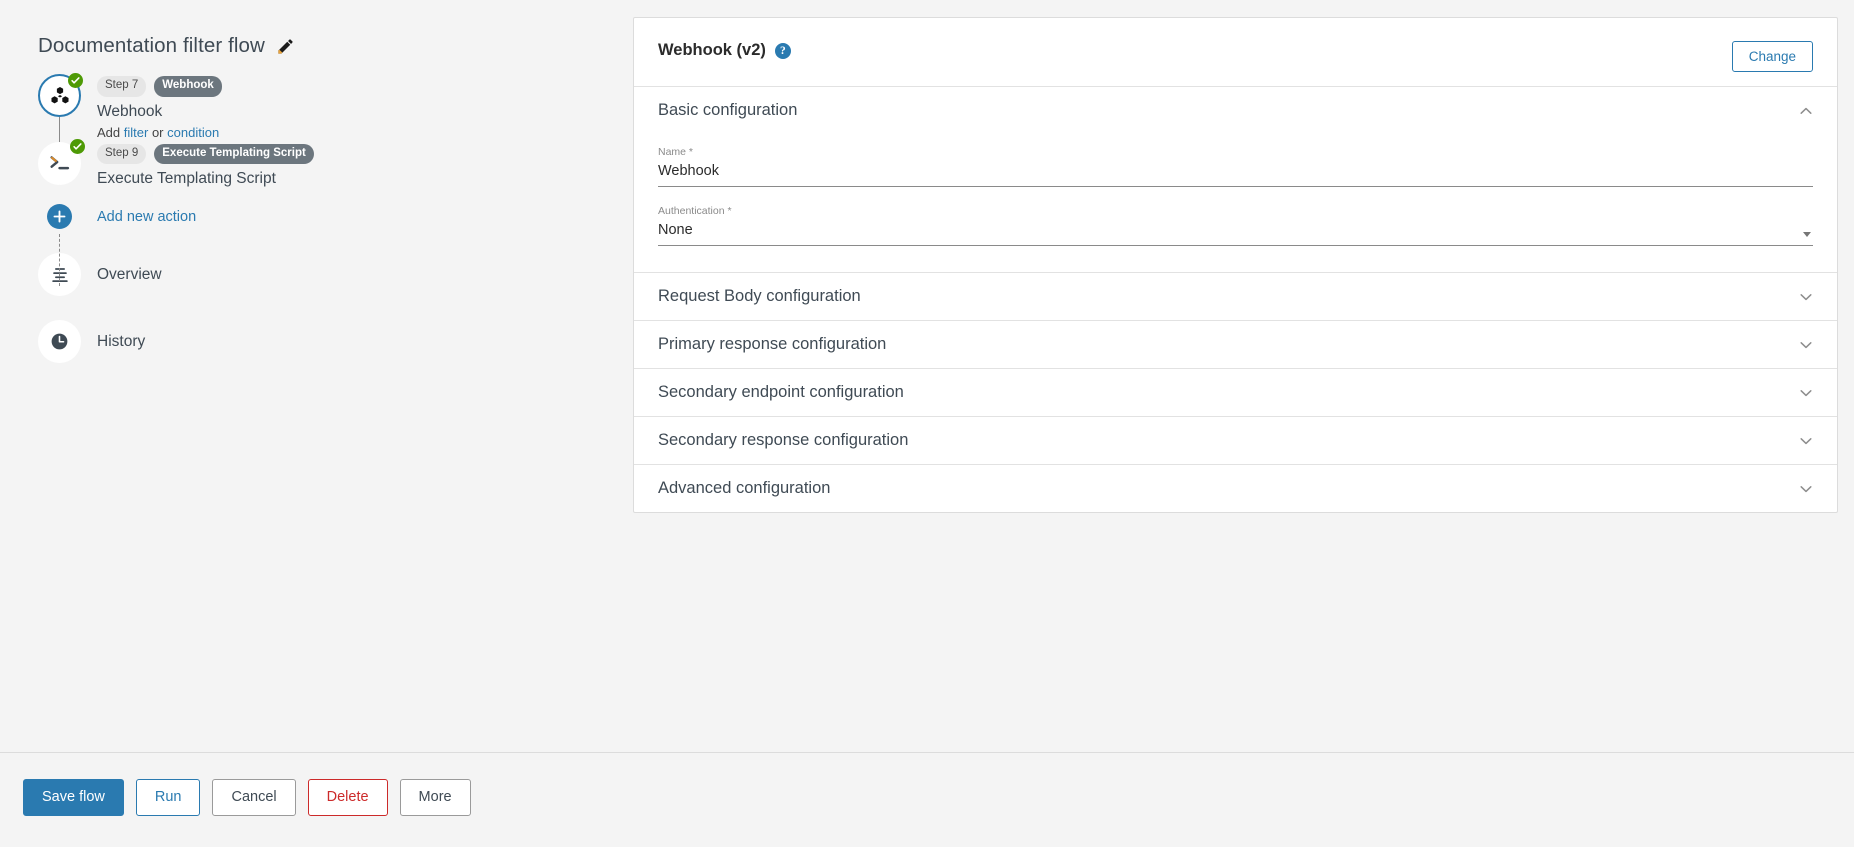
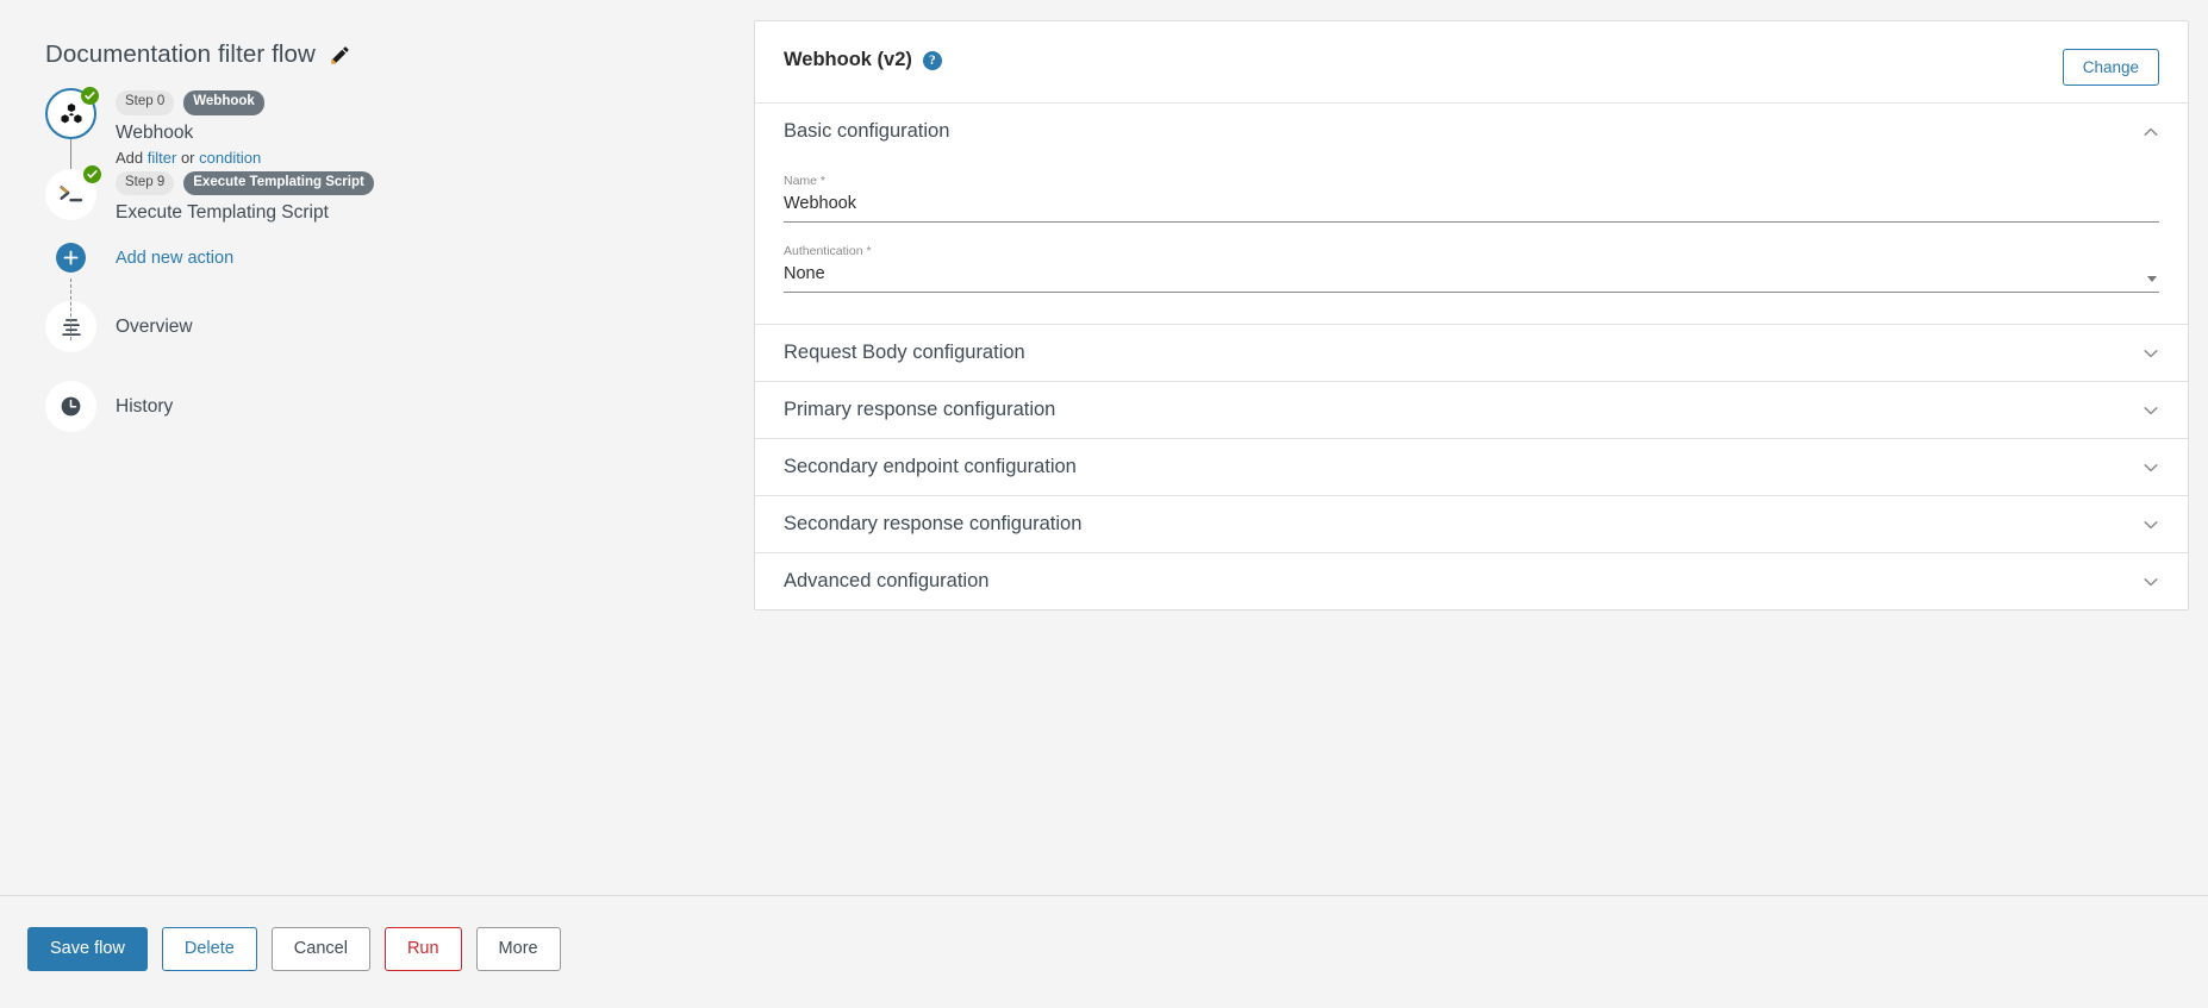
  Documentation filter flow
- Step 7
+ Step 0
  Webhook
  Webhook
  Add filter or condition
  Step 9
  Execute Templating Script
  Execute Templating Script
  Add new action
  Overview
  History
  Webhook (v2)
  ?
  Change
  Basic configuration
  Name *
  Webhook
  Authentication *
  None
  Request Body configuration
  Primary response configuration
  Secondary endpoint configuration
  Secondary response configuration
  Advanced configuration
  Save flow
- Run
+ Delete
  Cancel
- Delete
+ Run
  More
